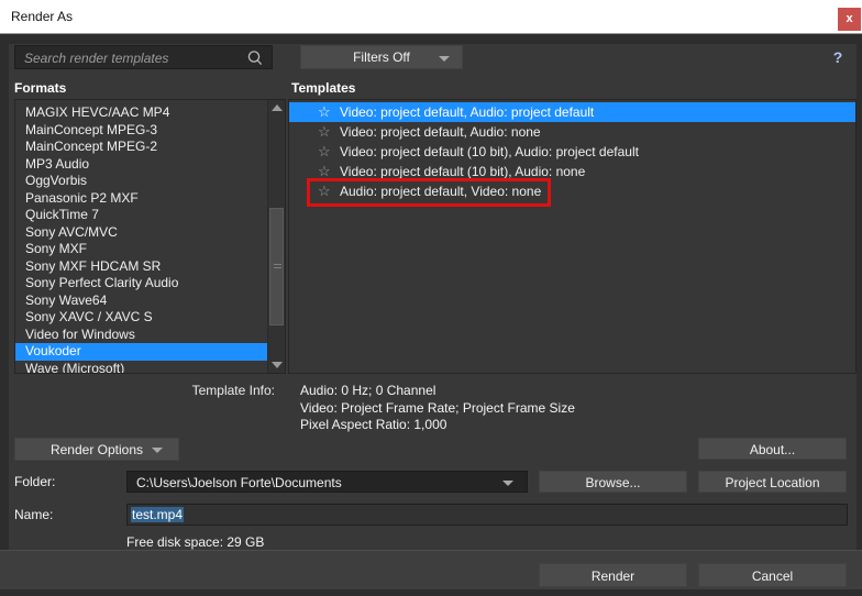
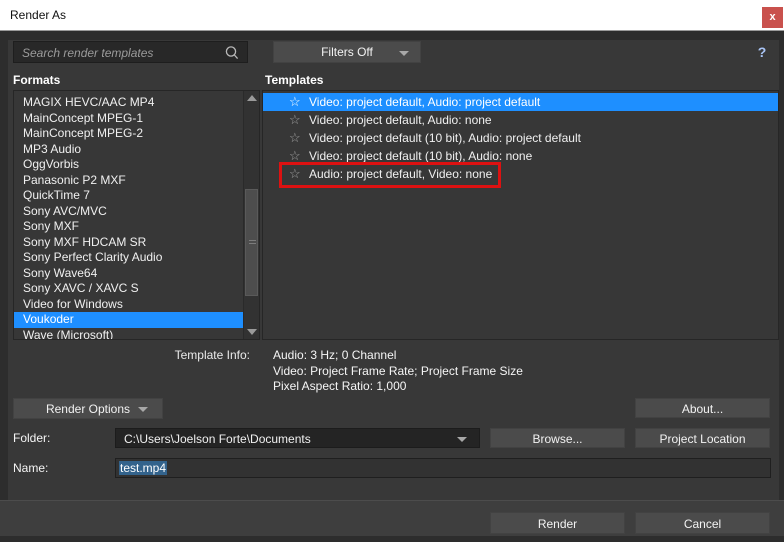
  Render As
  x
  Search render templates
  Filters Off
  ?
  Formats
  Templates
  MAGIX HEVC/AAC MP4
- MainConcept MPEG-3
+ MainConcept MPEG-1
  MainConcept MPEG-2
  MP3 Audio
  OggVorbis
  Panasonic P2 MXF
  QuickTime 7
  Sony AVC/MVC
  Sony MXF
  Sony MXF HDCAM SR
  Sony Perfect Clarity Audio
  Sony Wave64
  Sony XAVC / XAVC S
  Video for Windows
  Voukoder
  Wave (Microsoft)
  ☆ Video: project default, Audio: project default
  ☆ Video: project default, Audio: none
  ☆ Video: project default (10 bit), Audio: project default
  ☆ Video: project default (10 bit), Audio: none
  ☆ Audio: project default, Video: none
  Template Info:
- Audio: 0 Hz; 0 Channel
+ Audio: 3 Hz; 0 Channel
  Video: Project Frame Rate; Project Frame Size
  Pixel Aspect Ratio: 1,000
  Render Options
  About...
  Folder:
  C:\Users\Joelson Forte\Documents
  Browse...
  Project Location
  Name:
  test.mp4
- Free disk space: 29 GB
  Render
  Cancel
